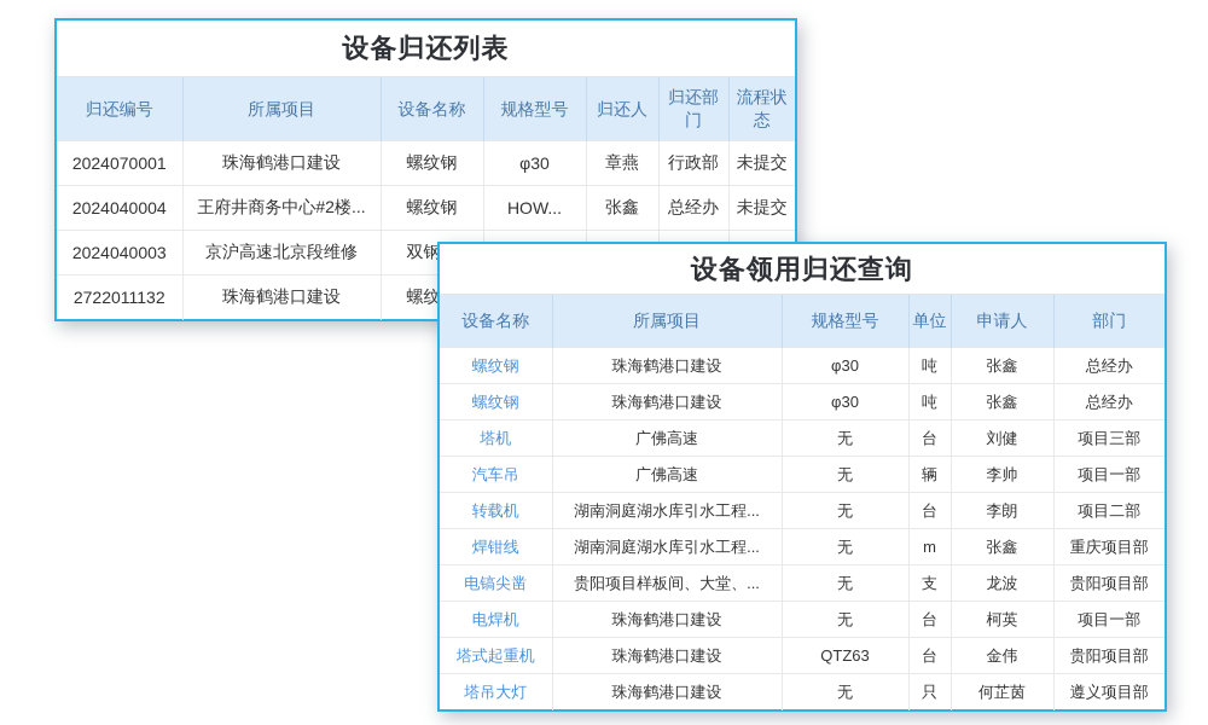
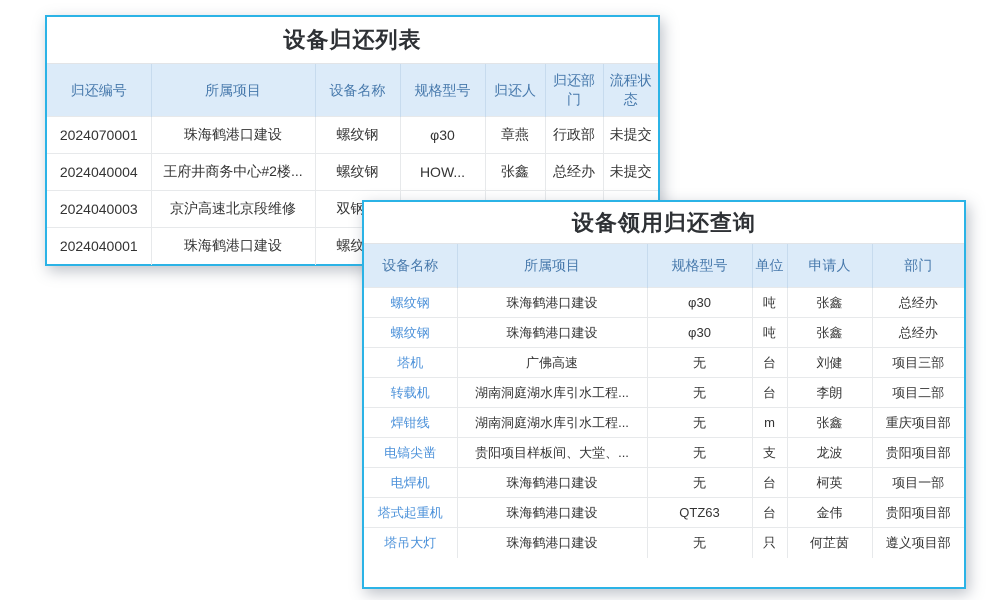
  设备归还列表
  归还编号	所属项目	设备名称	规格型号	归还人	归还部门	流程状态
  2024070001	珠海鹤港口建设	螺纹钢	φ30	章燕	行政部	未提交
  2024040004	王府井商务中心#2楼...	螺纹钢	HOW...	张鑫	总经办	未提交
  2024040003	京沪高速北京段维修	双钢
- 2722011132	珠海鹤港口建设	螺纹
+ 2024040001	珠海鹤港口建设	螺纹
  设备领用归还查询
  设备名称	所属项目	规格型号	单位	申请人	部门
  螺纹钢	珠海鹤港口建设	φ30	吨	张鑫	总经办
  螺纹钢	珠海鹤港口建设	φ30	吨	张鑫	总经办
  塔机	广佛高速	无	台	刘健	项目三部
- 汽车吊	广佛高速	无	辆	李帅	项目一部
  转载机	湖南洞庭湖水库引水工程...	无	台	李朗	项目二部
  焊钳线	湖南洞庭湖水库引水工程...	无	m	张鑫	重庆项目部
  电镐尖凿	贵阳项目样板间、大堂、...	无	支	龙波	贵阳项目部
  电焊机	珠海鹤港口建设	无	台	柯英	项目一部
  塔式起重机	珠海鹤港口建设	QTZ63	台	金伟	贵阳项目部
  塔吊大灯	珠海鹤港口建设	无	只	何芷茵	遵义项目部
